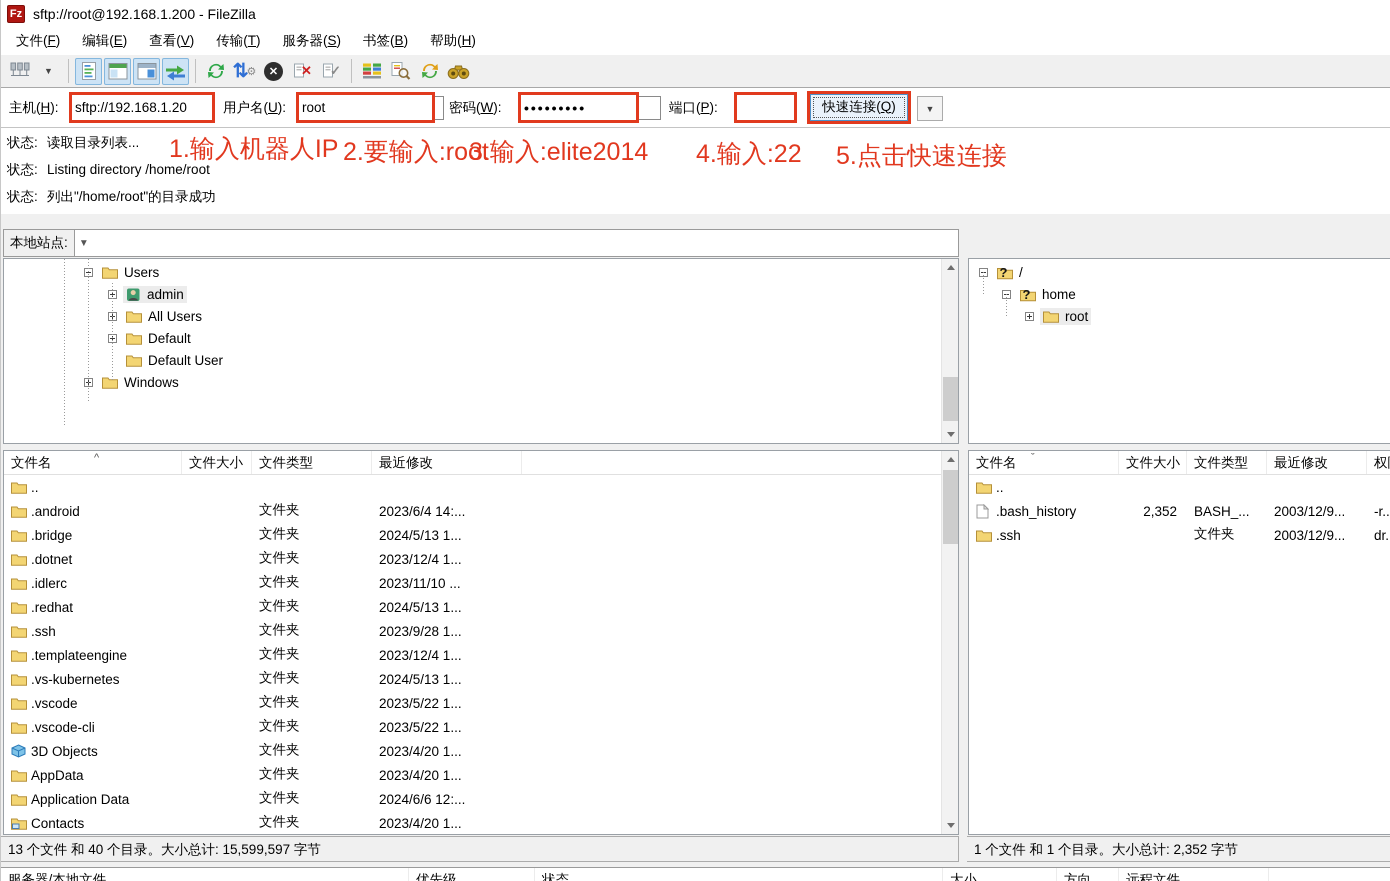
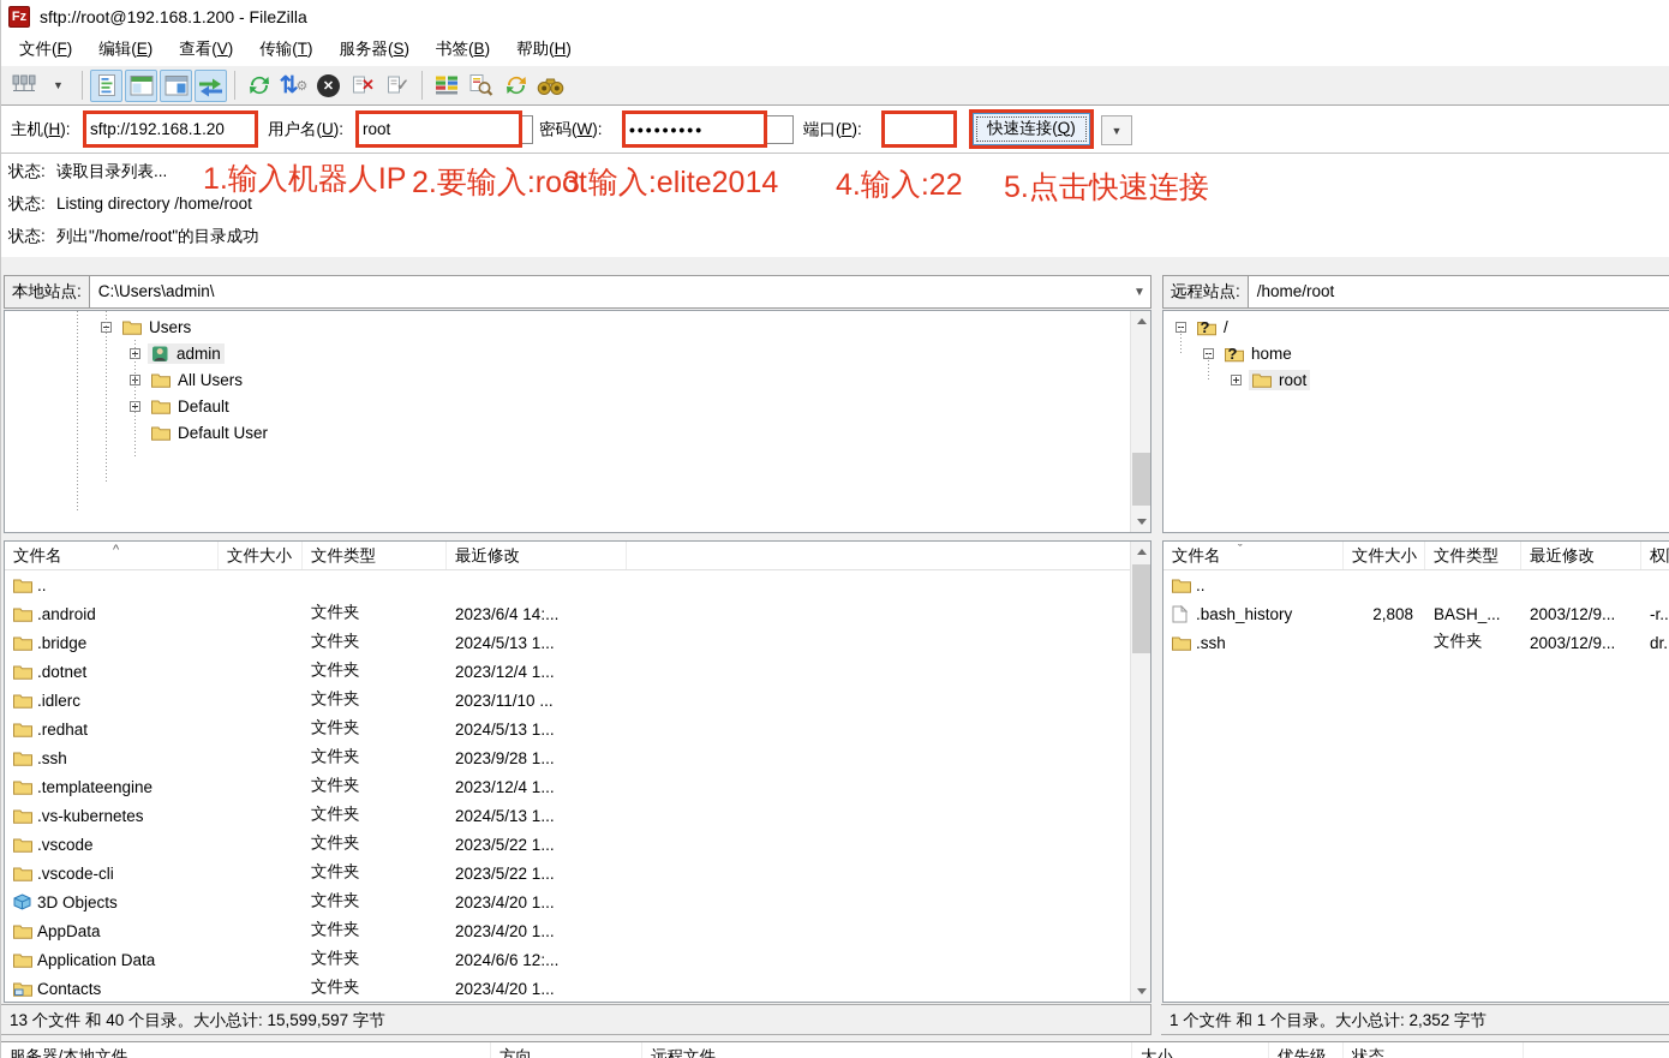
  Fz
  sftp://root@192.168.1.200 - FileZilla
  文件(F)
  编辑(E)
  查看(V)
  传输(T)
  服务器(S)
  书签(B)
  帮助(H)
  ▼
  ⇅
  ⚙
  ✕
  ✕
  ✓
  主机(H):
  sftp://192.168.1.20
  用户名(U):
  root
  密码(W):
  •••••••••
  端口(P):
  快速连接(Q)
  ▼
  状态:
  读取目录列表...
  状态:
  Listing directory /home/root
  状态:
  列出"/home/root"的目录成功
  1.输入机器人IP
  2.要输入:root
  3.输入:elite2014
  4.输入:22
  5.点击快速连接
  本地站点:
+ C:\Users\admin\
  ▼
+ 远程站点:
+ /home/root
  Users
  admin
  All Users
  Default
  Default User
- Windows
  ?
  /
  ?
  home
  root
  文件名
  文件大小
  文件类型
  最近修改
  ^
  ..
  .android
  文件夹
  2023/6/4 14:...
  .bridge
  文件夹
  2024/5/13 1...
  .dotnet
  文件夹
  2023/12/4 1...
  .idlerc
  文件夹
  2023/11/10 ...
  .redhat
  文件夹
  2024/5/13 1...
  .ssh
  文件夹
  2023/9/28 1...
  .templateengine
  文件夹
  2023/12/4 1...
  .vs-kubernetes
  文件夹
  2024/5/13 1...
  .vscode
  文件夹
  2023/5/22 1...
  .vscode-cli
  文件夹
  2023/5/22 1...
  3D Objects
  文件夹
  2023/4/20 1...
  AppData
  文件夹
  2023/4/20 1...
  Application Data
  文件夹
  2024/6/6 12:...
  Contacts
  文件夹
  2023/4/20 1...
  文件名
  文件大小
  文件类型
  最近修改
  ˇ
  ..
  .bash_history
- 2,352
+ 2,808
  BASH_...
  2003/12/9...
  -r..
  .ssh
  文件夹
  2003/12/9...
  13 个文件 和 40 个目录。大小总计: 15,599,597 字节
  1 个文件 和 1 个目录。大小总计: 2,352 字节
  服务器/本地文件
- 优先级
+ 方向
- 状态
+ 远程文件
  大小
- 方向
+ 优先级
- 远程文件
+ 状态
